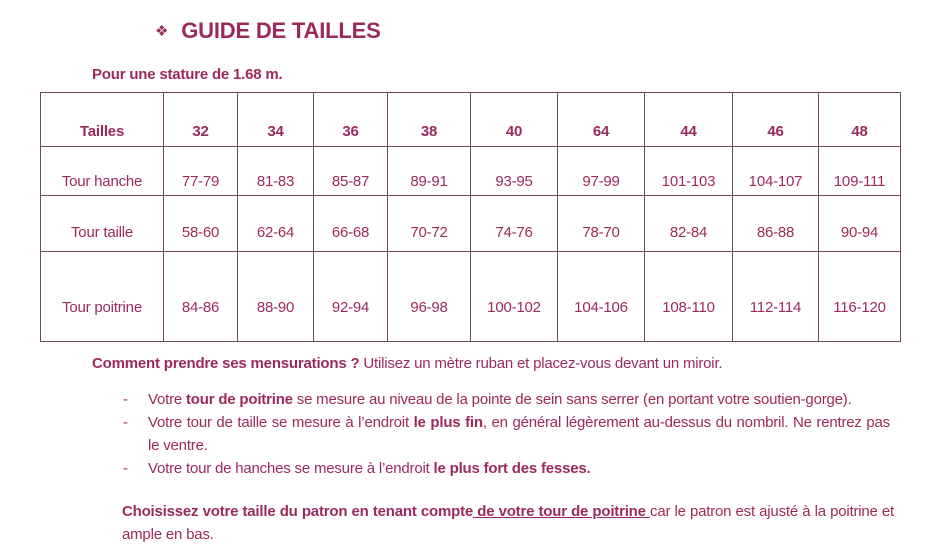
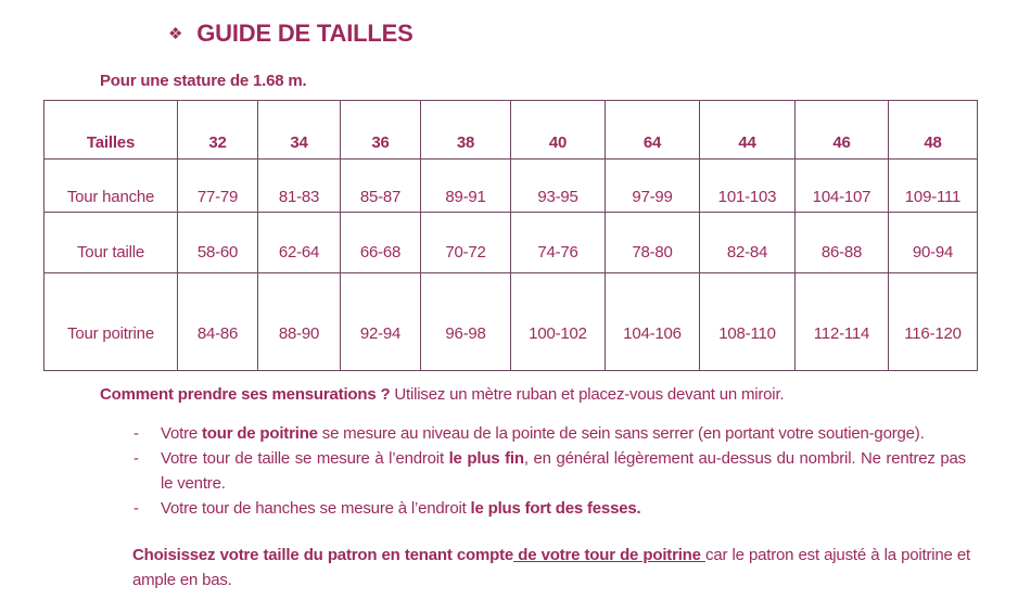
  ❖
  GUIDE DE TAILLES
  Pour une stature de 1.68 m.
  Tailles	32	34	36	38	40	64	44	46	48
  Tour hanche	77-79	81-83	85-87	89-91	93-95	97-99	101-103	104-107	109-111
- Tour taille	58-60	62-64	66-68	70-72	74-76	78-70	82-84	86-88	90-94
+ Tour taille	58-60	62-64	66-68	70-72	74-76	78-80	82-84	86-88	90-94
  Tour poitrine	84-86	88-90	92-94	96-98	100-102	104-106	108-110	112-114	116-120
  Comment prendre ses mensurations ? Utilisez un mètre ruban et placez-vous devant un miroir.
  -
  Votre tour de poitrine se mesure au niveau de la pointe de sein sans serrer (en portant votre soutien-gorge).
  -
  Votre tour de taille se mesure à l’endroit le plus fin, en général légèrement au-dessus du nombril. Ne rentrez pas le ventre.
  -
  Votre tour de hanches se mesure à l’endroit le plus fort des fesses.
  Choisissez votre taille du patron en tenant compte de votre tour de poitrine car le patron est ajusté à la poitrine et ample en bas.
